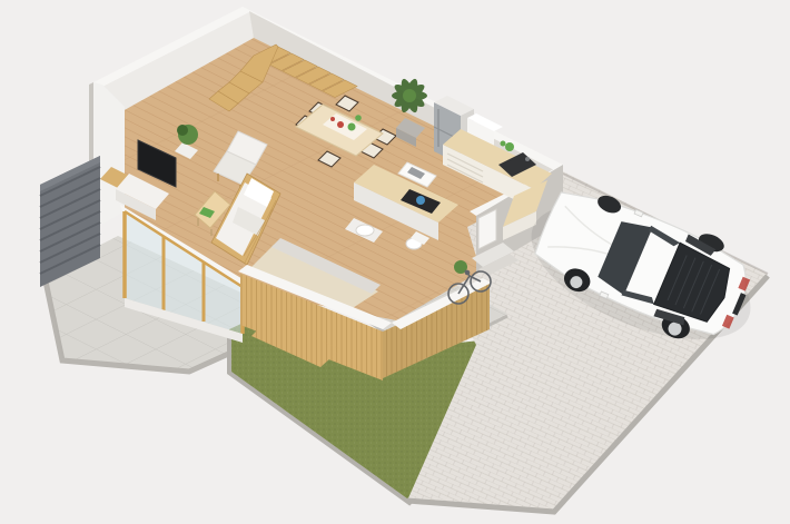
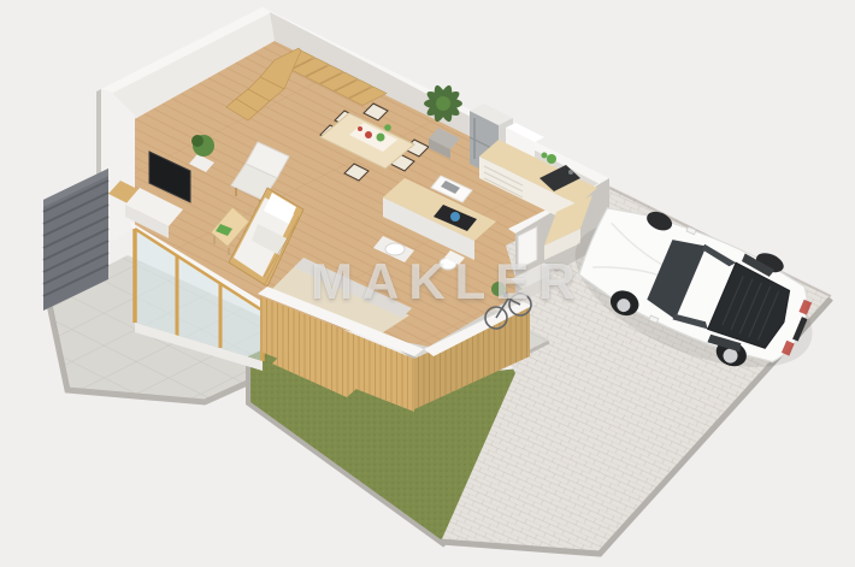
+ MAKLER
